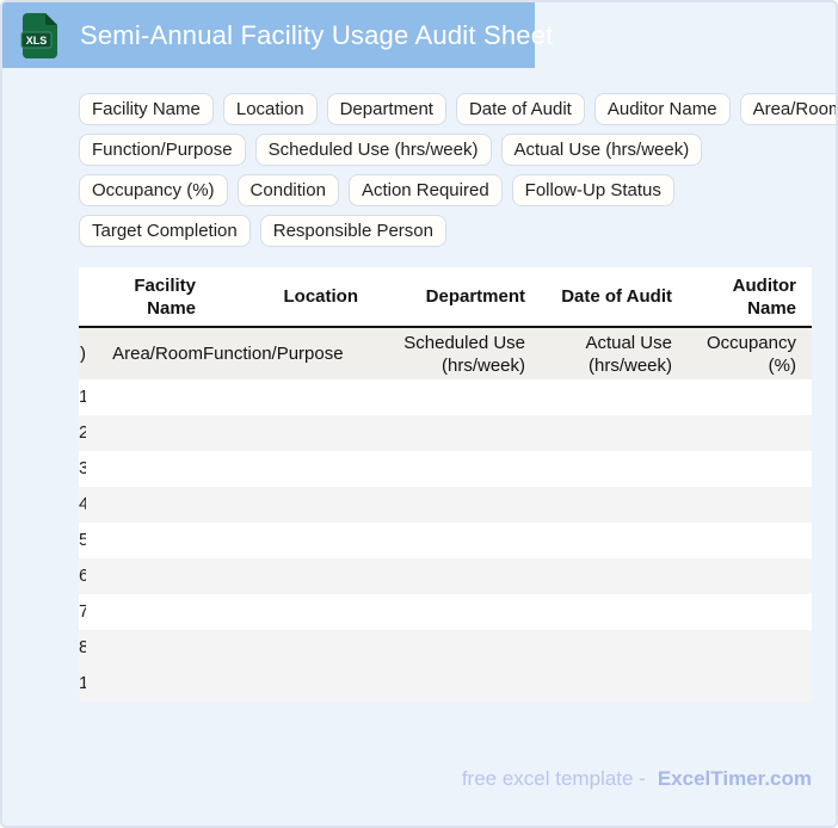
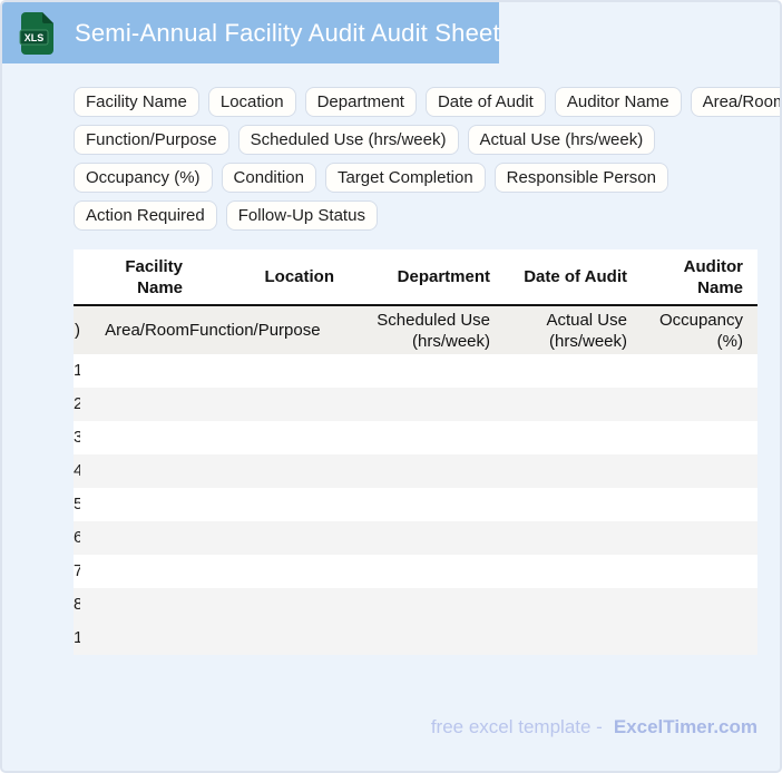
  XLS
- Semi-Annual Facility Usage Audit Sheet
+ Semi-Annual Facility Audit Audit Sheet
  Facility Name
  Location
  Department
  Date of Audit
  Auditor Name
  Area/Roo
  Function/Purpose
  Scheduled Use (hrs/week)
  Actual Use (hrs/week)
  Occupancy (%)
  Condition
- Action Required
+ Target Completion
- Follow-Up Status
+ Responsible Person
- Target Completion
+ Action Required
- Responsible Person
+ Follow-Up Status
  Facility
  Name
  Location
  Department
  Date of Audit
  Auditor
  Name
  )
  Area/Room
  Function/Purpo
  Scheduled Use
  (hrs/week)
  Actual Use
  (hrs/week)
  Occupancy
  (%)
  1
  2
  3
  4
  5
  6
  7
  8
  free excel template -
  ExcelTimer.com
